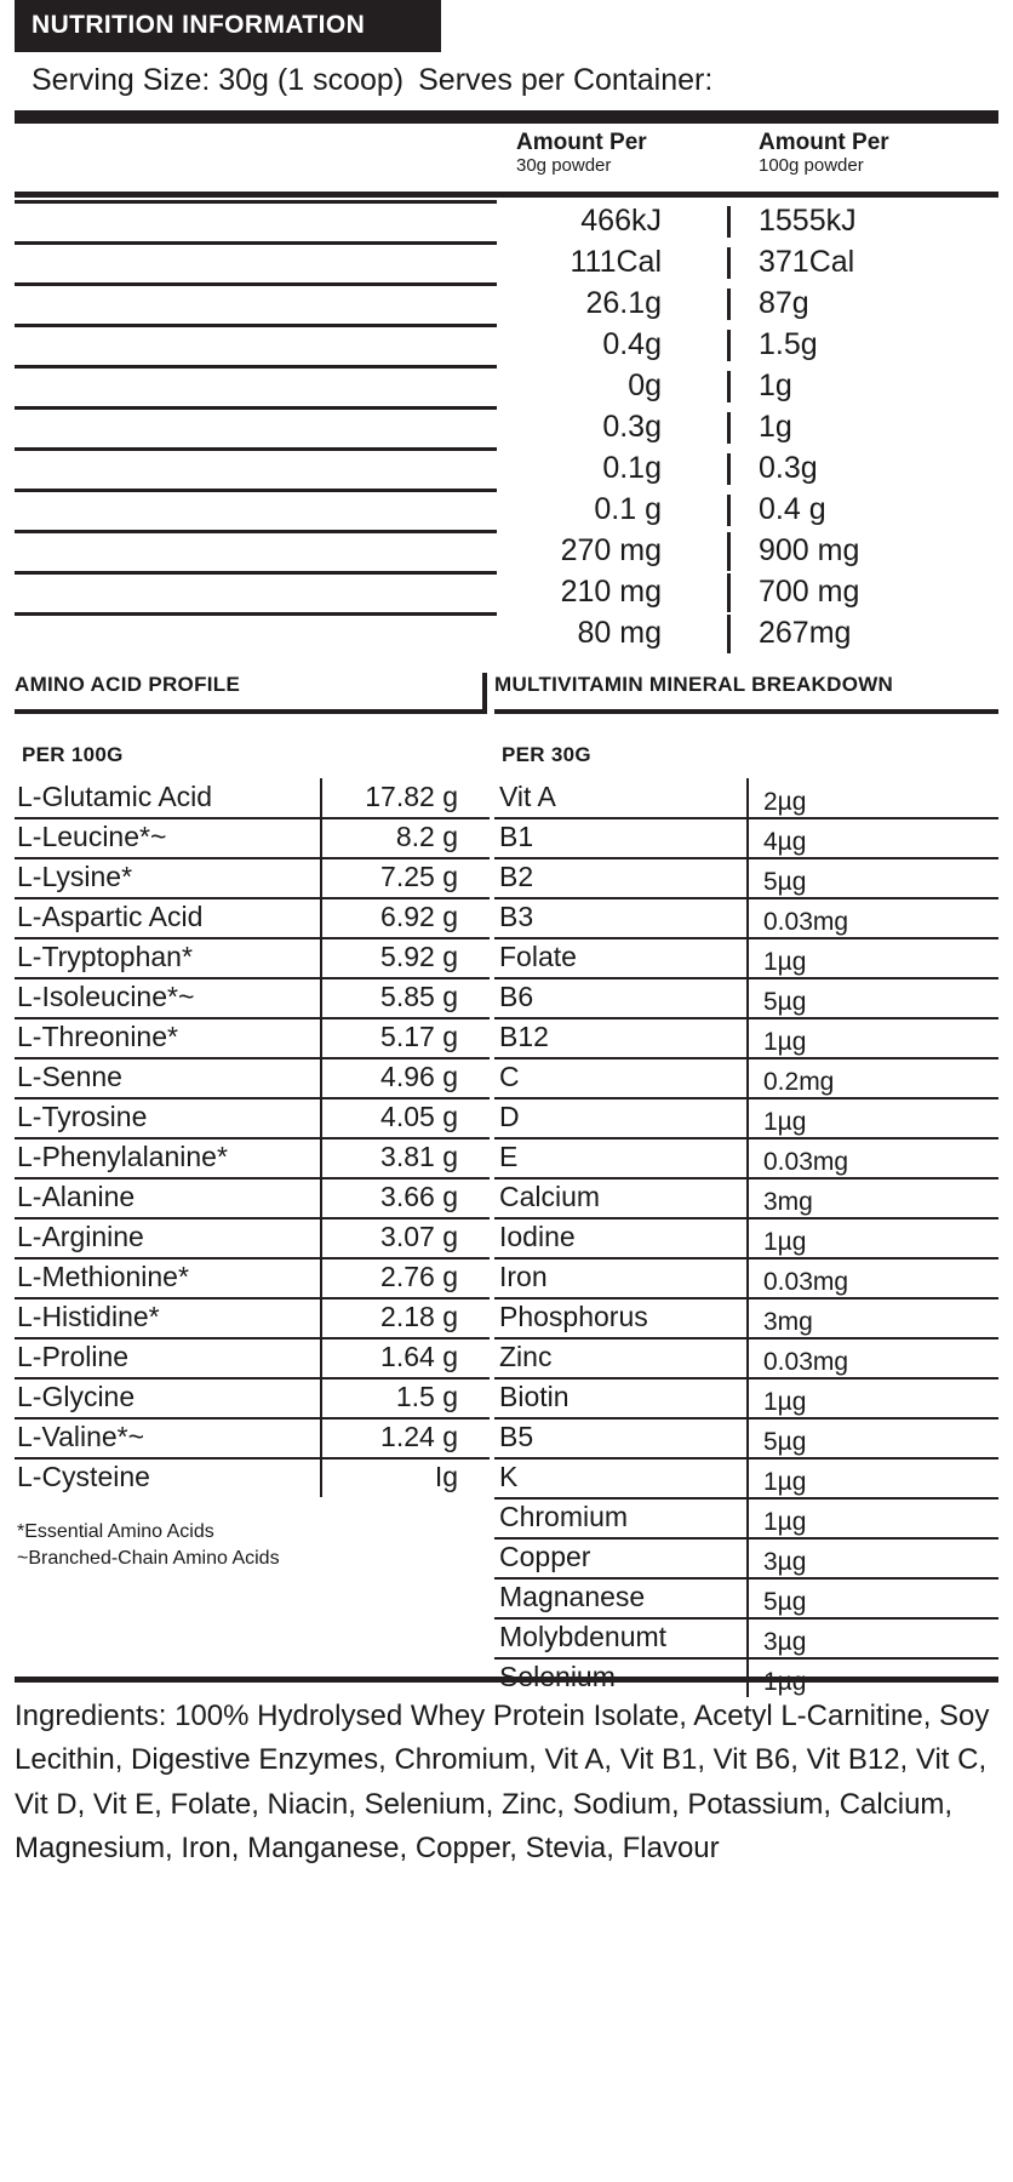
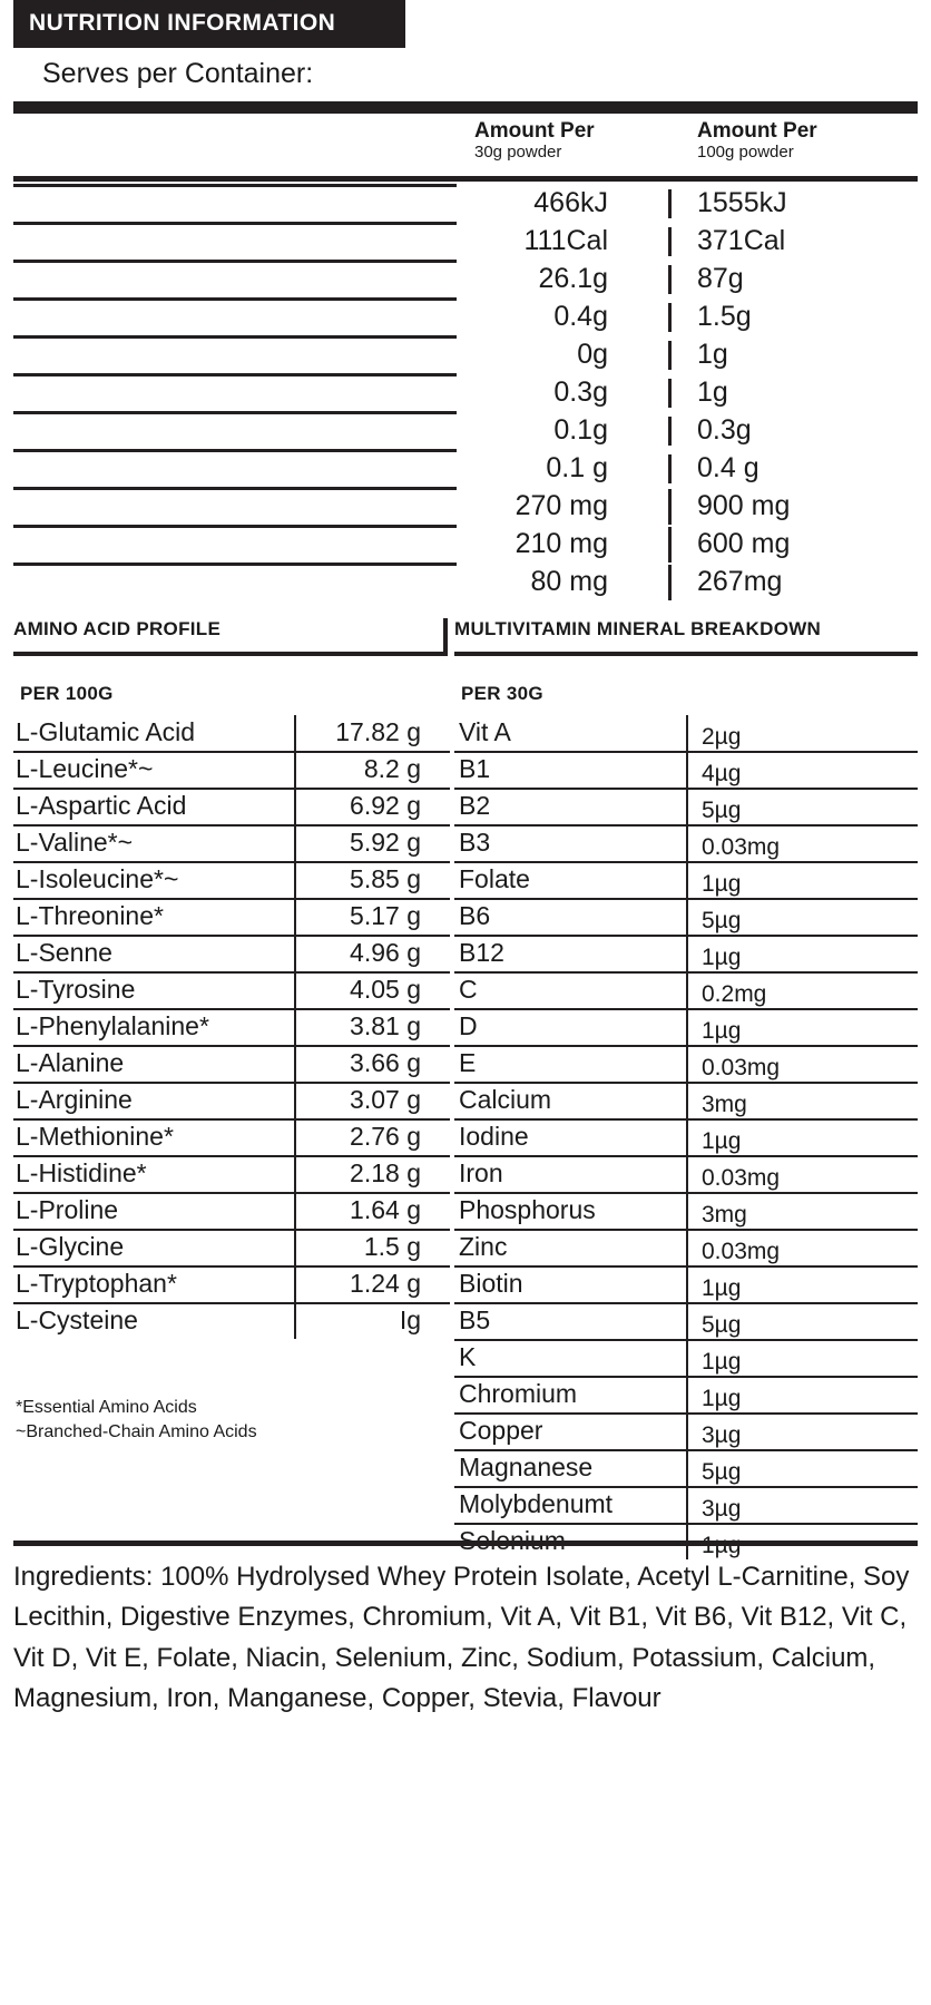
  NUTRITION INFORMATION
- Serving Size: 30g (1 scoop)
  Serves per Container:
  Amount Per
  30g powder
  Amount Per
  100g powder
  466kJ
  1555kJ
  111Cal
  371Cal
  26.1g
  87g
  0.4g
  1.5g
  0g
  1g
  0.3g
  1g
  0.1g
  0.3g
  0.1 g
  0.4 g
  270 mg
  900 mg
  210 mg
- 700 mg
+ 600 mg
  80 mg
  267mg
  AMINO ACID PROFILE
  MULTIVITAMIN MINERAL BREAKDOWN
  PER 100G
  L-Glutamic Acid
  17.82 g
  L-Leucine*~
  8.2 g
- L-Lysine*
- 7.25 g
  L-Aspartic Acid
  6.92 g
- L-Tryptophan*
+ L-Valine*~
  5.92 g
  L-Isoleucine*~
  5.85 g
  L-Threonine*
  5.17 g
  L-Senne
  4.96 g
  L-Tyrosine
  4.05 g
  L-Phenylalanine*
  3.81 g
  L-Alanine
  3.66 g
  L-Arginine
  3.07 g
  L-Methionine*
  2.76 g
  L-Histidine*
  2.18 g
  L-Proline
  1.64 g
  L-Glycine
  1.5 g
- L-Valine*~
+ L-Tryptophan*
  1.24 g
  L-Cysteine
  Ig
  *Essential Amino Acids
  ~Branched-Chain Amino Acids
  PER 30G
  Vit A
  2µg
  B1
  4µg
  B2
  5µg
  B3
  0.03mg
  Folate
  1µg
  B6
  5µg
  B12
  1µg
  C
  0.2mg
  D
  1µg
  E
  0.03mg
  Calcium
  3mg
  Iodine
  1µg
  Iron
  0.03mg
  Phosphorus
  3mg
  Zinc
  0.03mg
  Biotin
  1µg
  B5
  5µg
  K
  1µg
  Chromium
  1µg
  Copper
  3µg
  Magnanese
  5µg
  Molybdenumt
  3µg
  Ingredients: 100% Hydrolysed Whey Protein Isolate, Acetyl L-Carnitine, Soy Lecithin, Digestive Enzymes, Chromium, Vit A, Vit B1, Vit B6, Vit B12, Vit C, Vit D, Vit E, Folate, Niacin, Selenium, Zinc, Sodium, Potassium, Calcium, Magnesium, Iron, Manganese, Copper, Stevia, Flavour
